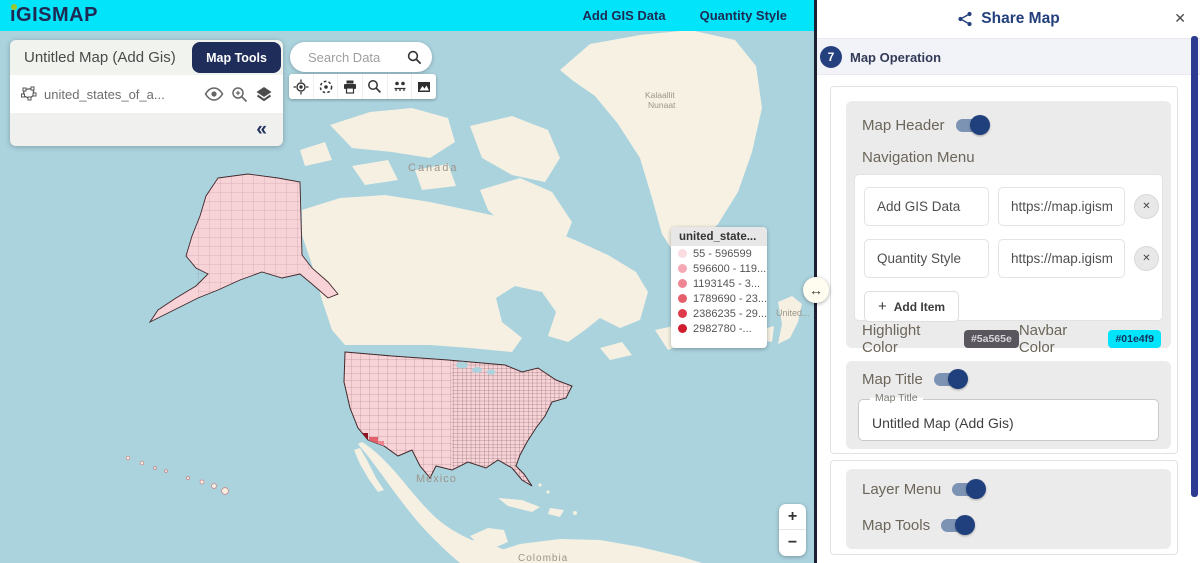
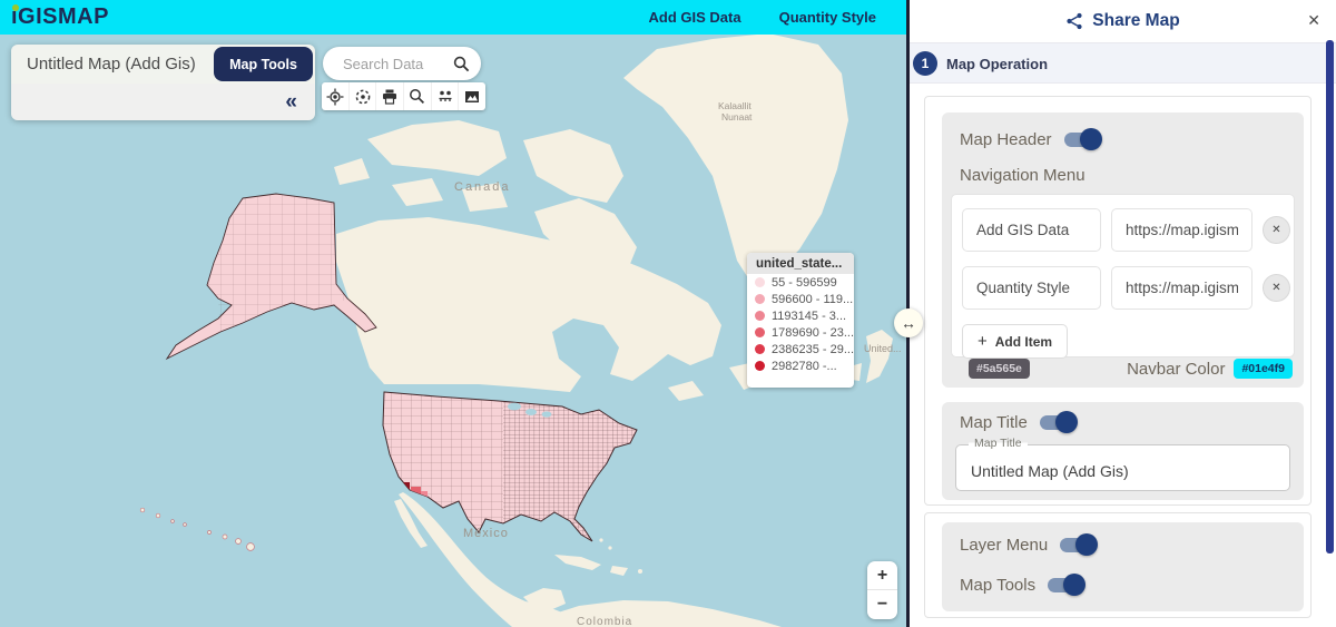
  Canada
  Kalaallit
  Nunaat
  México
  United...
  Colombia
  iGISMAP
  Add GIS Data
  Quantity Style
  Untitled Map (Add Gis)
  Map Tools
- united_states_of_a...
  «
  Search Data
  united_state...
  55 - 596599
  596600 - 119...
  1193145 - 3...
  1789690 - 23...
  2386235 - 29...
  2982780 -...
  +
  −
  ↔
  Share Map
  ✕
- 7
+ 1
  Map Operation
  Map Header
  Navigation Menu
  Add GIS Data
  https://map.igism
  ✕
  Quantity Style
  https://map.igism
  ✕
  +
  Add Item
- Highlight Color
  #5a565e
  Navbar Color
  #01e4f9
  Map Title
  Map Title
  Untitled Map (Add Gis)
  Layer Menu
  Map Tools
